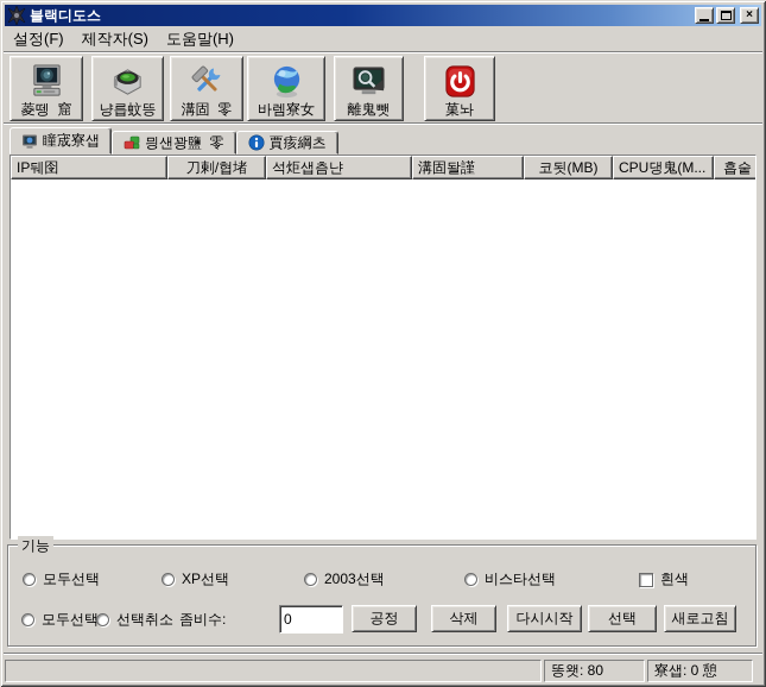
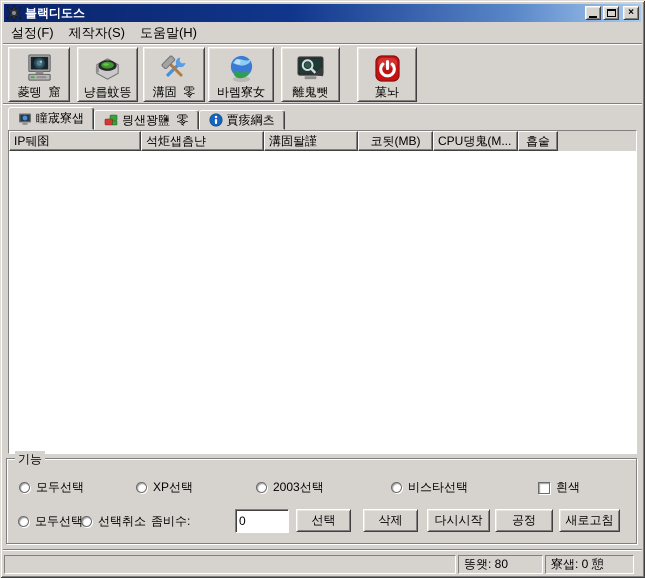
  블랙디도스
  ×
  설정(F)
  제작자(S)
  도움말(H)
  菱뗑 窟
  냥릅蚊뜽
  溝固 零
  바렘寮女
  離鬼뺏
  菓놔
  瞳宬寮샙
  믱샌꽝鹽 零
  賈痎綱츠
  IP뒈囹
- 刀剌/협堵
  석炬샙츰냔
  溝固돨謹
  코됫(MB)
  CPU댕鬼(M...
  흡숱
  기능
  모두선택
  XP선택
  2003선택
  비스타선택
  흰색
  모두선택
  선택취소
  좀비수:
  0
- 공정
+ 선택
  삭제
  다시시작
- 선택
+ 공정
  새로고침
  똥왯: 80
  寮샙: 0 憩
